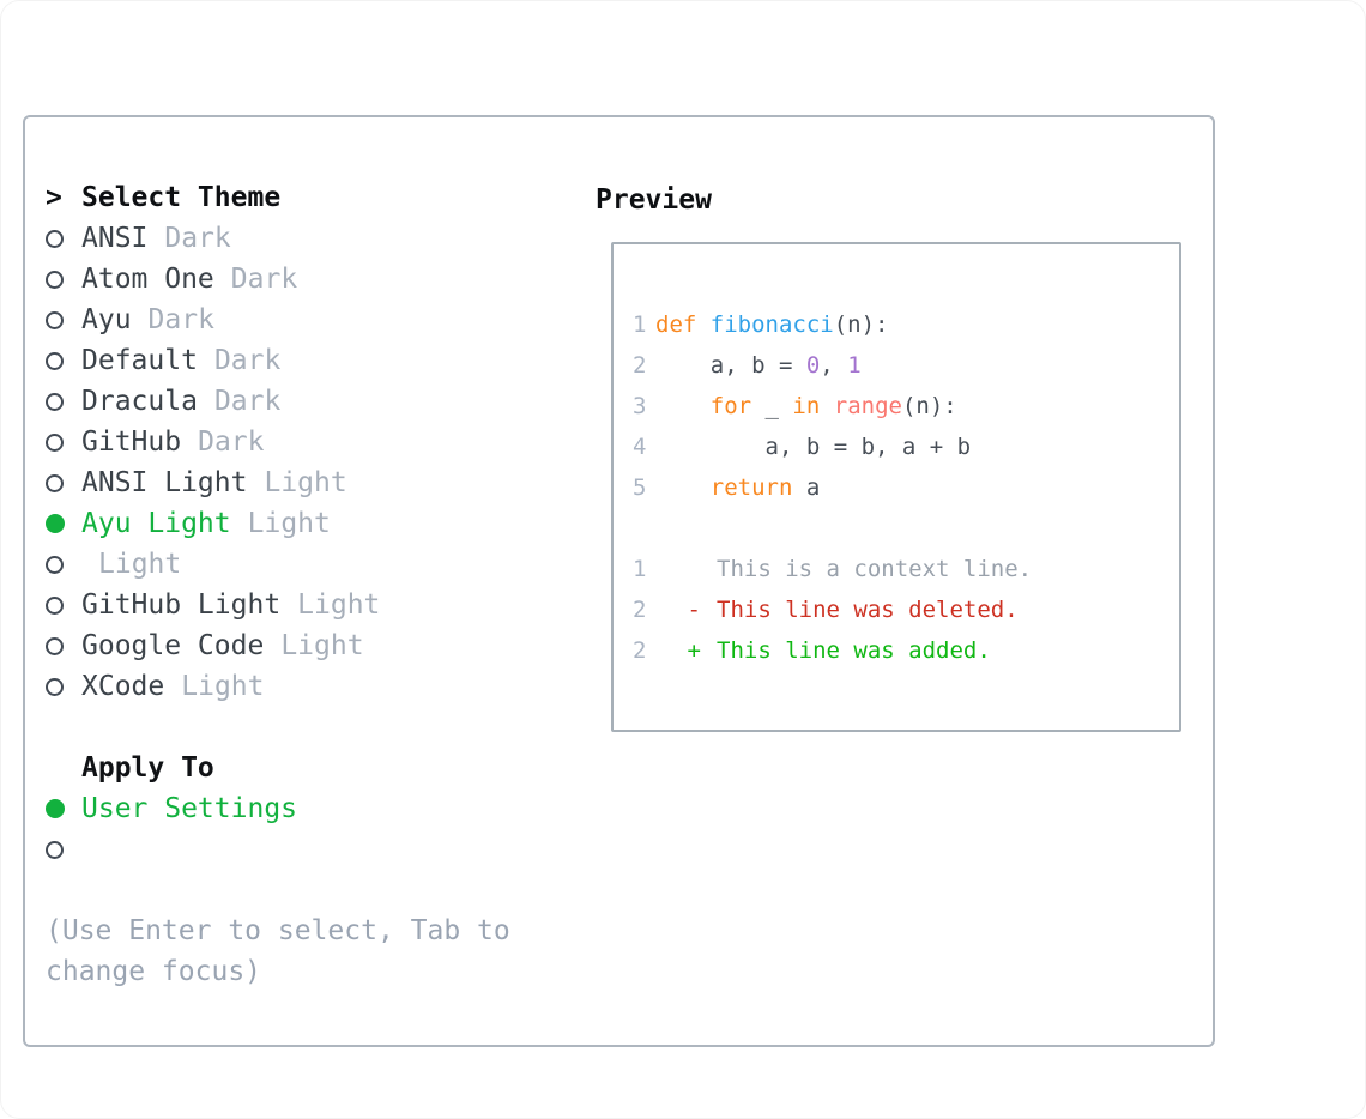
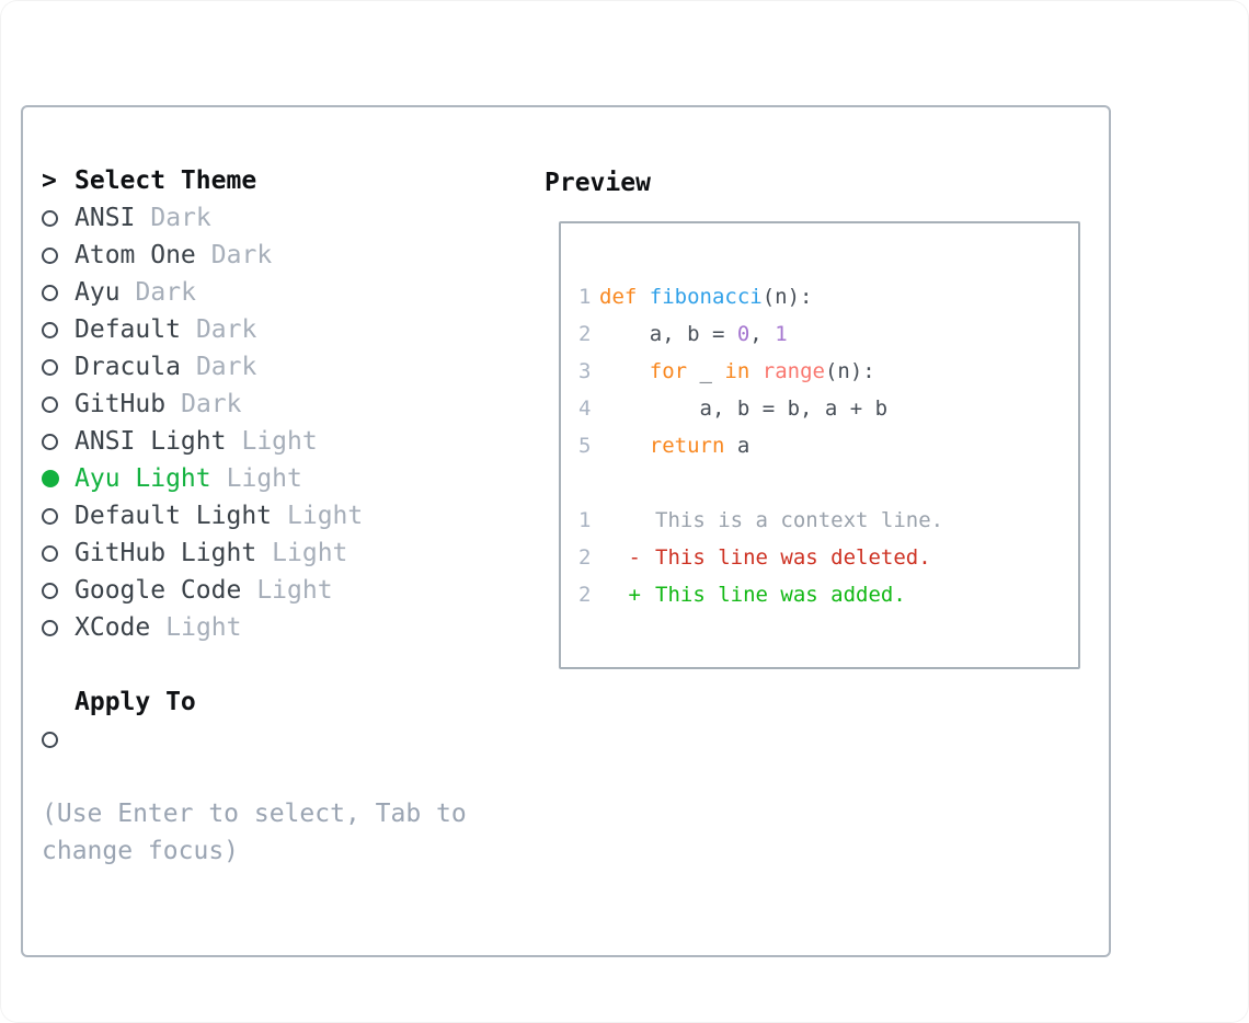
  >
  Select Theme
  ANSI
  Dark
  Atom One
  Dark
  Ayu
  Dark
  Default
  Dark
  Dracula
  Dark
  GitHub
  Dark
  ANSI Light
  Light
  Ayu Light
  Light
+ Default Light
  Light
  GitHub Light
  Light
  Google Code
  Light
  XCode
  Light
  Apply To
- User Settings
  (Use Enter to select, Tab to change focus)
  Preview
  1
  def fibonacci(n):
  2
  a, b = 0, 1
  3
  for _ in range(n):
  4
  a, b = b, a + b
  5
  return a
  1
  This is a context line.
  2
  -
  This line was deleted.
  2
  +
  This line was added.
